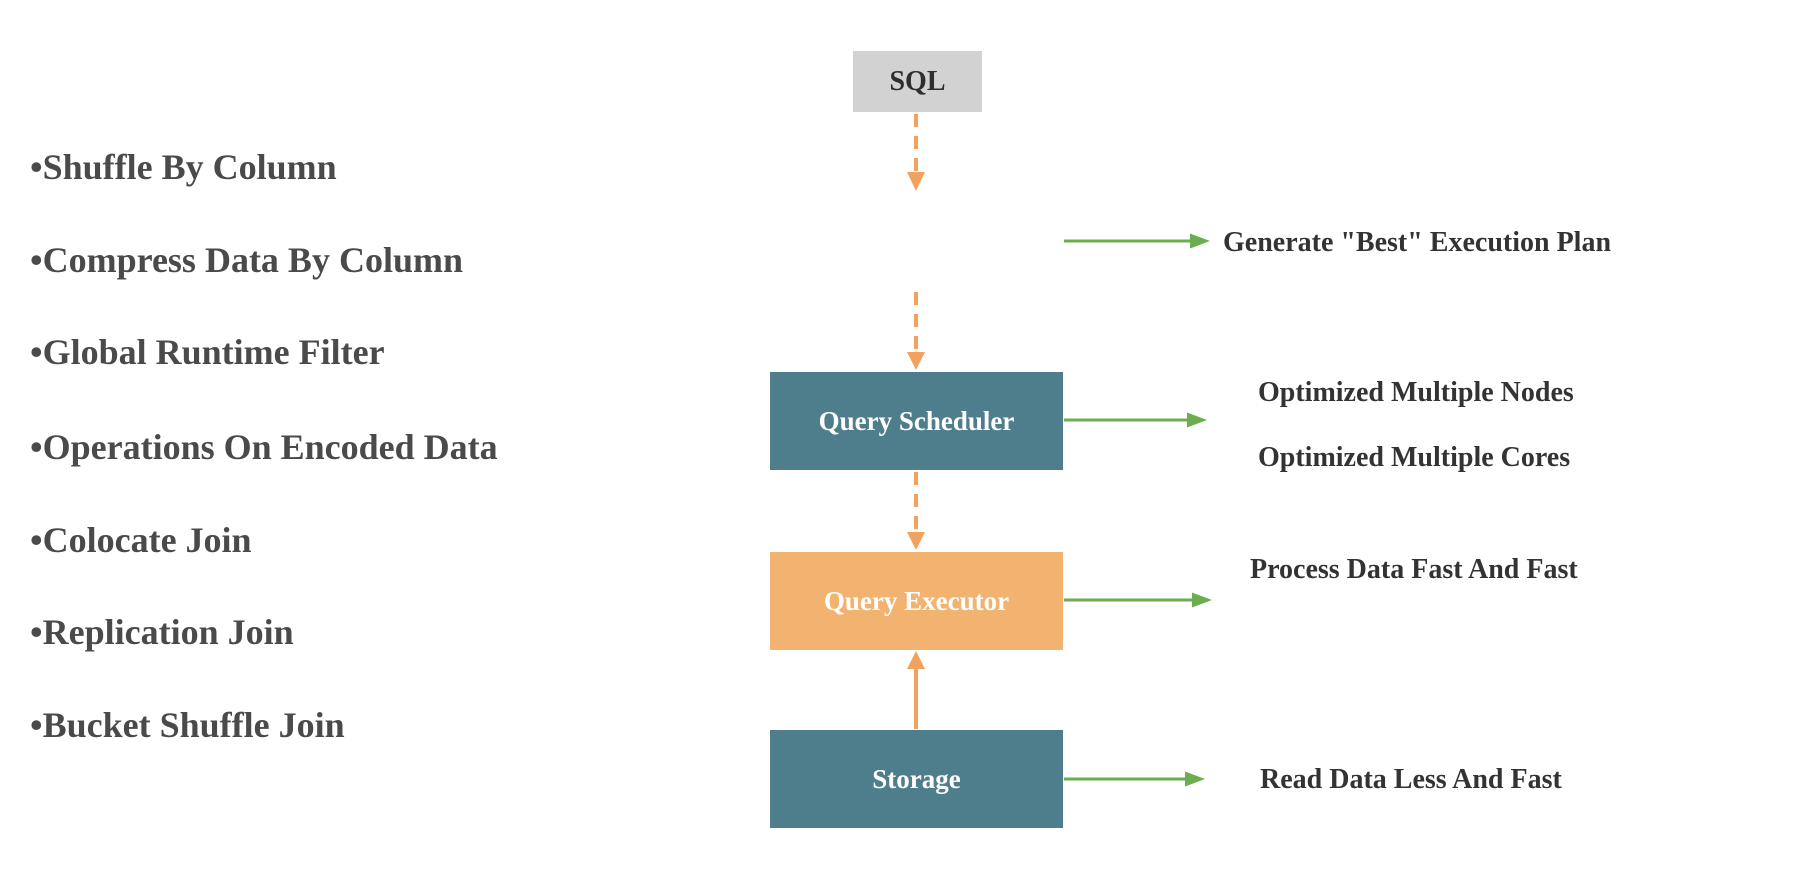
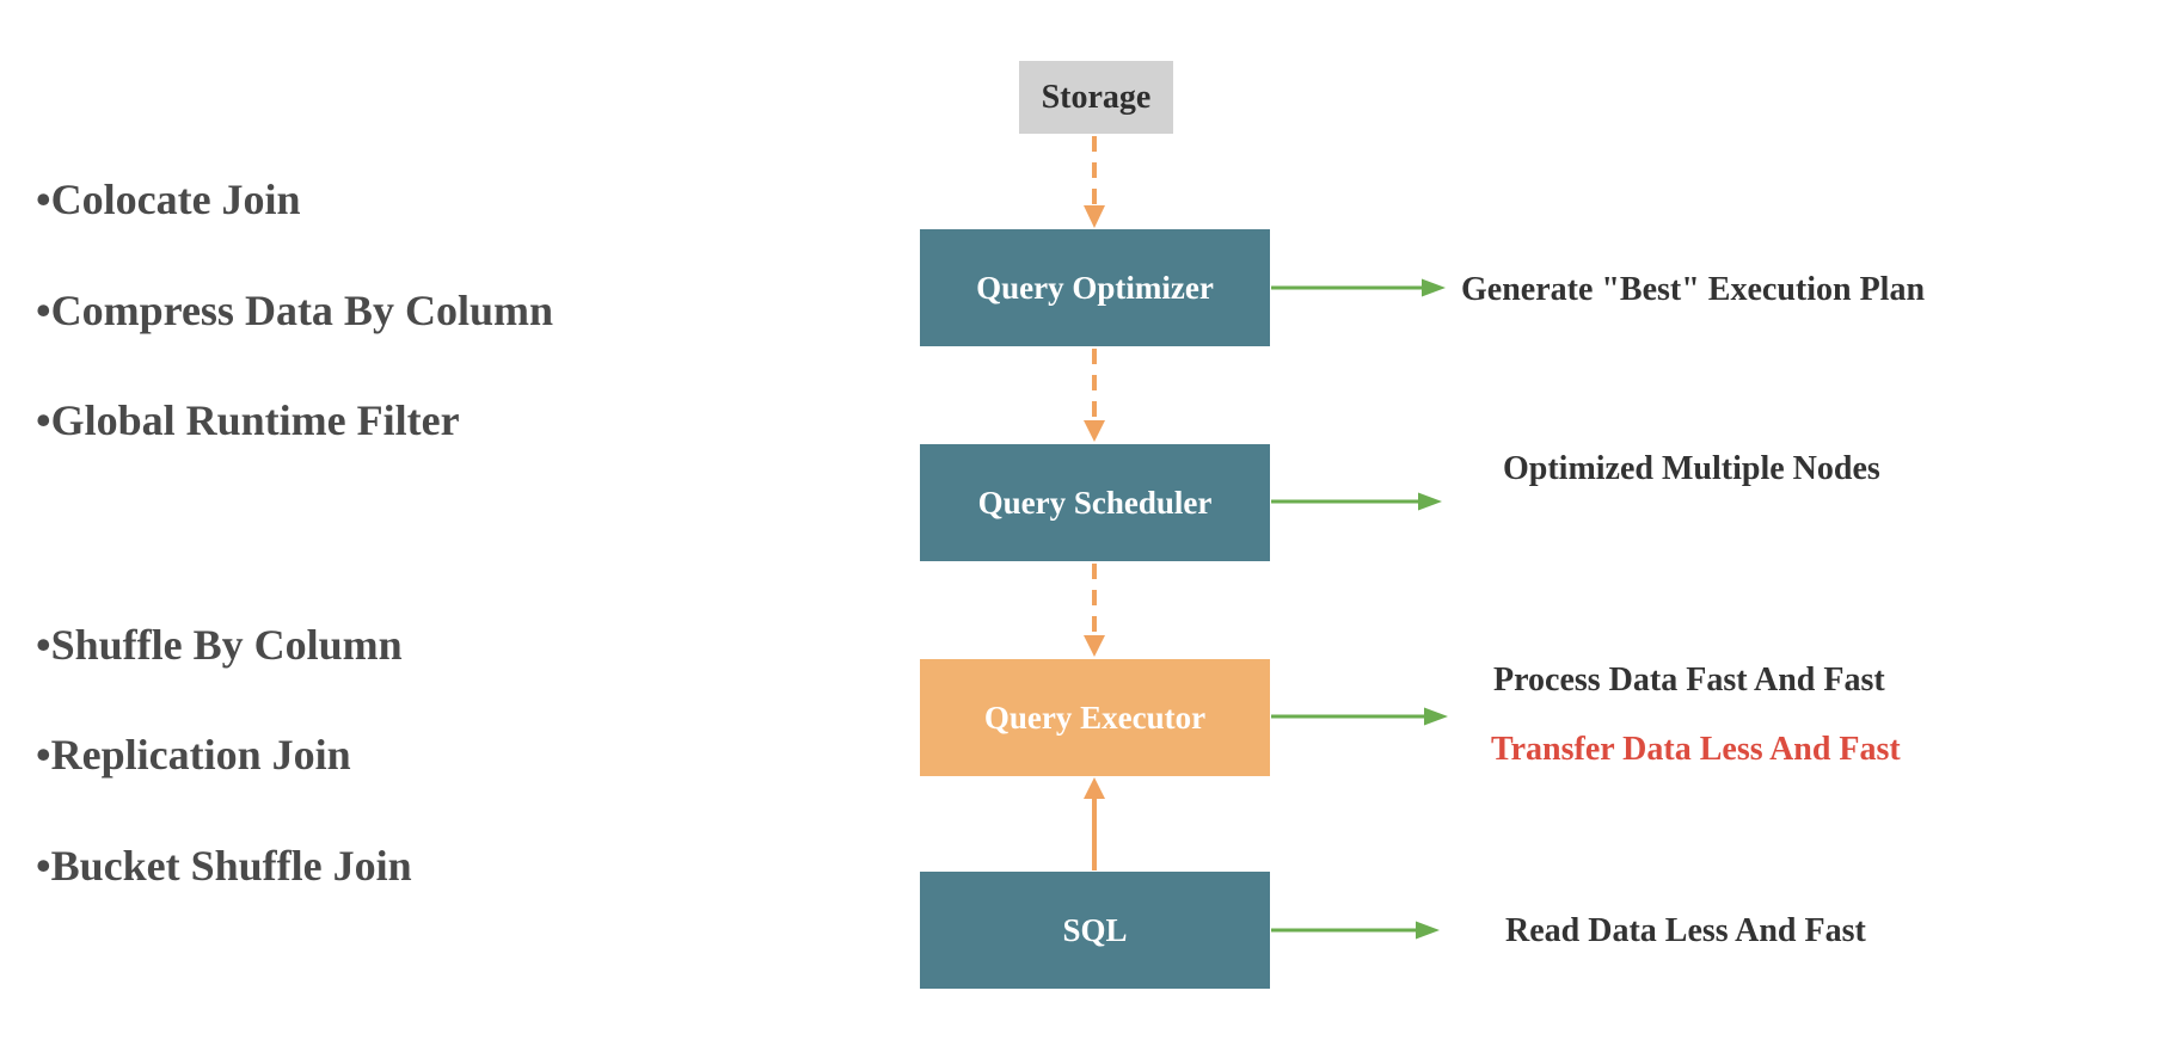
- •Shuffle By Column
+ •Colocate Join
  •Compress Data By Column
  •Global Runtime Filter
- •Operations On Encoded Data
- •Colocate Join
+ •Shuffle By Column
  •Replication Join
  •Bucket Shuffle Join
- SQL
+ Storage
+ Query Optimizer
  Query Scheduler
  Query Executor
- Storage
+ SQL
  Generate "Best" Execution Plan
  Optimized Multiple Nodes
- Optimized Multiple Cores
  Process Data Fast And Fast
+ Transfer Data Less And Fast
  Read Data Less And Fast
